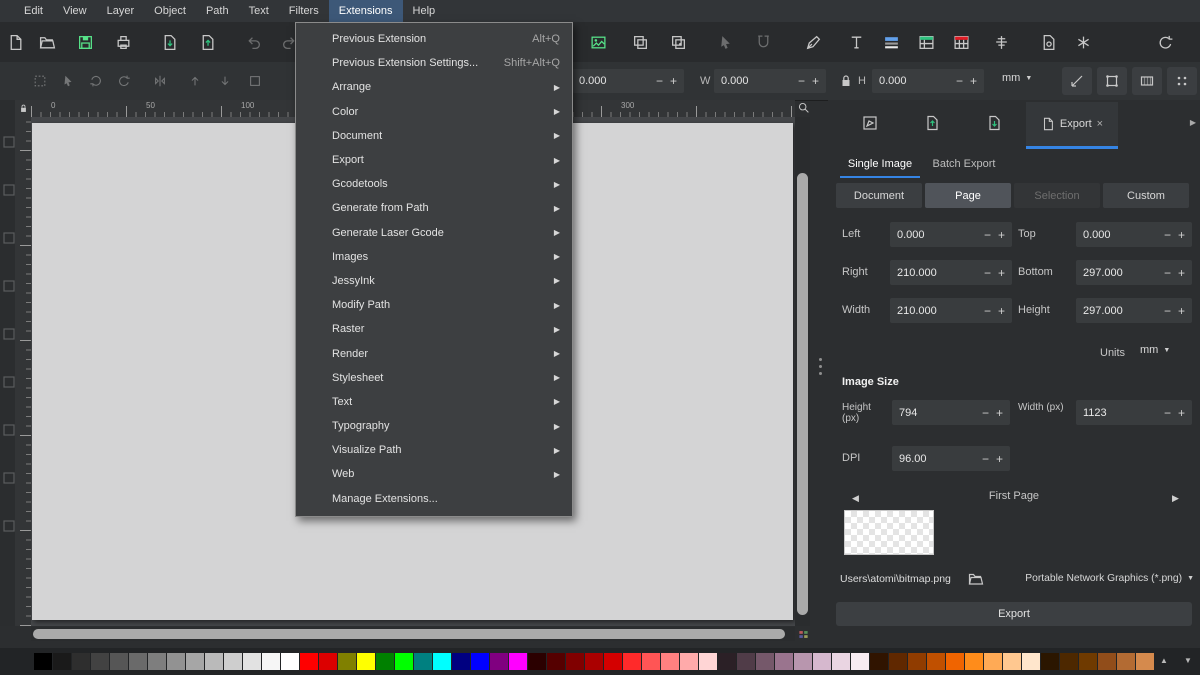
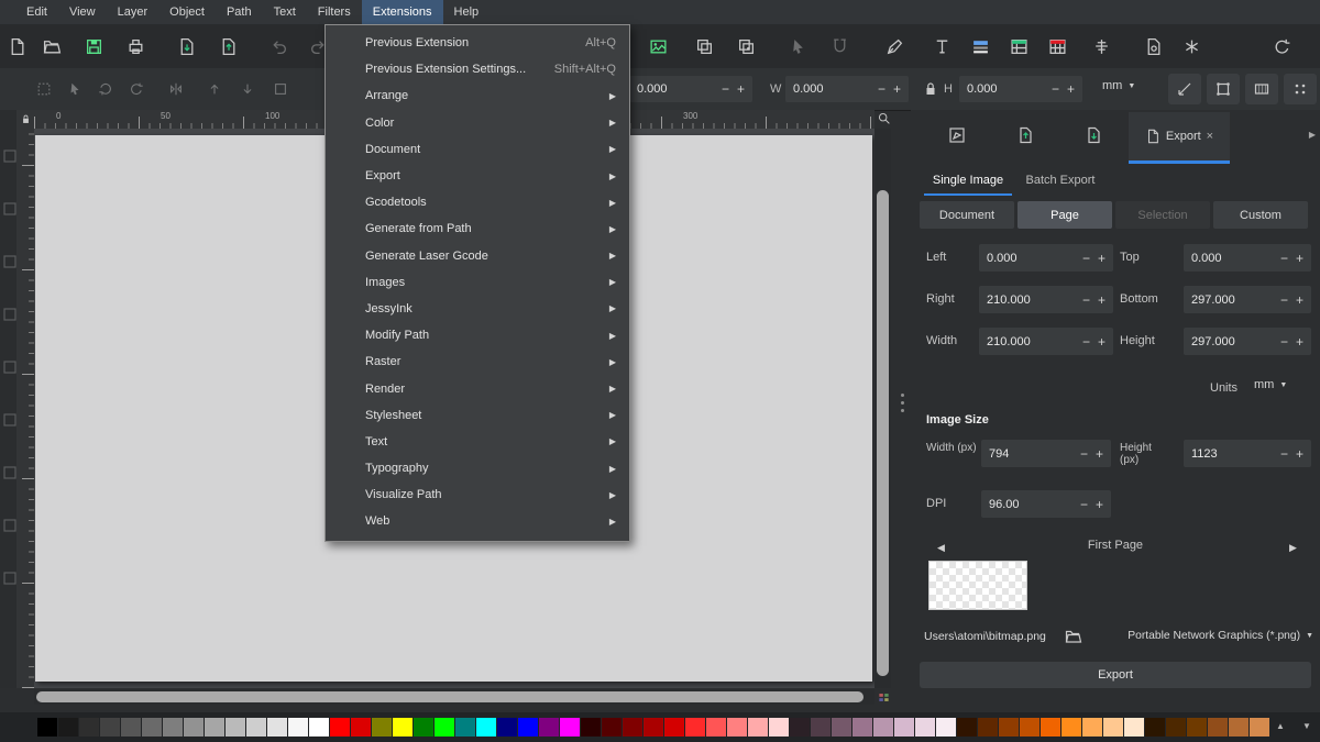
  Edit
  View
  Layer
  Object
  Path
  Text
  Filters
  Extensions
  Help
  0.000
  −
  +
  W
  0.000
  −
  +
  H
  0.000
  −
  +
  mm
  0
  50
  100
  300
  Export
  ×
  ▶
  Single Image
  Batch Export
  Document
  Page
  Selection
  Custom
  Left
  0.000
  −
  +
  Top
  0.000
  −
  +
  Right
  210.000
  −
  +
  Bottom
  297.000
  −
  +
  Width
  210.000
  −
  +
  Height
  297.000
  −
  +
  Units
  mm
  Image Size
- Height (px)
+ Width (px)
  794
  −
  +
- Width (px)
+ Height (px)
  1123
  −
  +
  DPI
  96.00
  −
  +
  ◀
  First Page
  ▶
  Users\atomi\bitmap.png
  Portable Network Graphics (*.png)
  Export
  ▲
  ▼
  Previous Extension
  Alt+Q
  Previous Extension Settings...
  Shift+Alt+Q
  Arrange
  ▶
  Color
  ▶
  Document
  ▶
  Export
  ▶
  Gcodetools
  ▶
  Generate from Path
  ▶
  Generate Laser Gcode
  ▶
  Images
  ▶
  JessyInk
  ▶
  Modify Path
  ▶
  Raster
  ▶
  Render
  ▶
  Stylesheet
  ▶
  Text
  ▶
  Typography
  ▶
  Visualize Path
  ▶
  Web
  ▶
- Manage Extensions...
